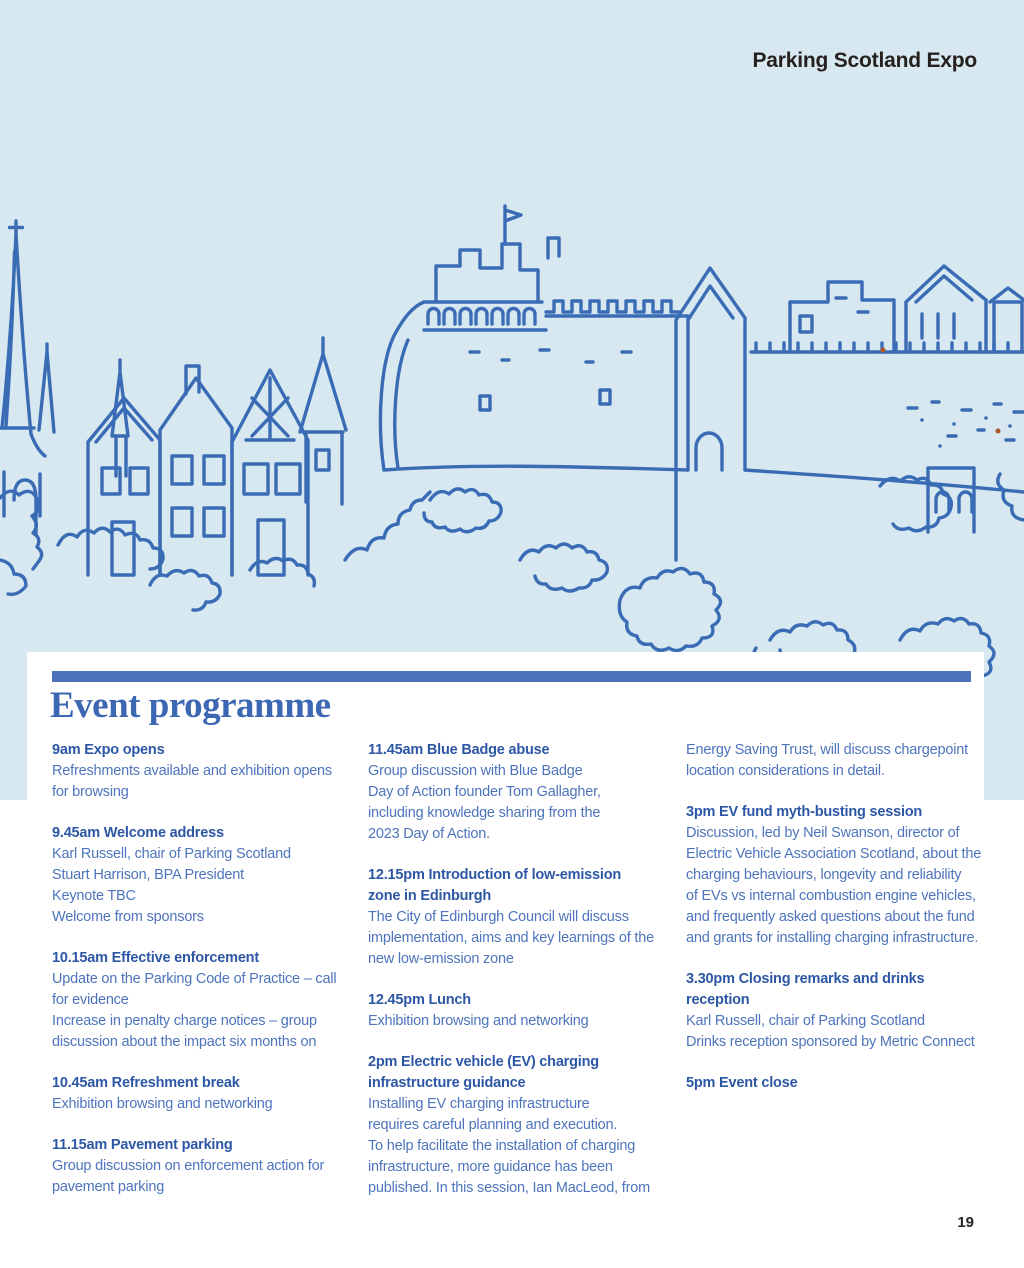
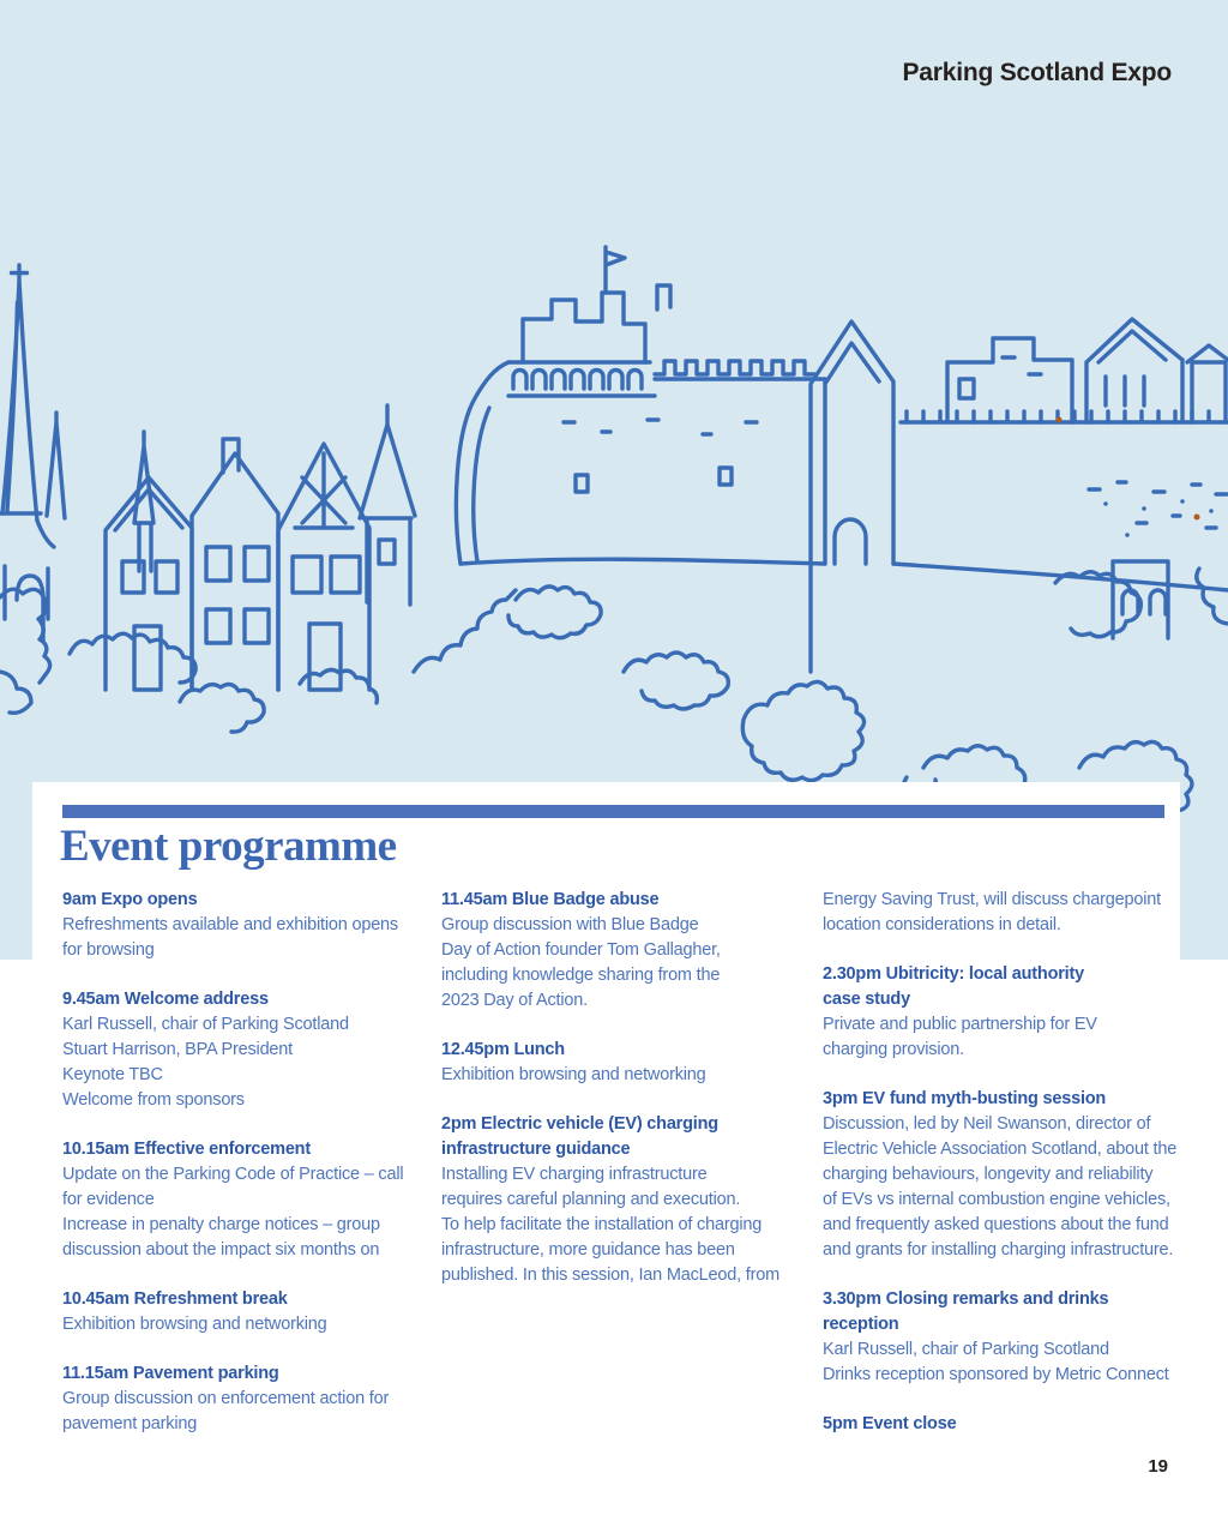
  Parking Scotland Expo
  Event programme
  9am Expo opens
  Refreshments available and exhibition opens
  for browsing
  9.45am Welcome address
  Karl Russell, chair of Parking Scotland
  Stuart Harrison, BPA President
  Keynote TBC
  Welcome from sponsors
  10.15am Effective enforcement
  Update on the Parking Code of Practice – call
  for evidence
  Increase in penalty charge notices – group
  discussion about the impact six months on
  10.45am Refreshment break
  Exhibition browsing and networking
  11.15am Pavement parking
  Group discussion on enforcement action for
  pavement parking
  11.45am Blue Badge abuse
  Group discussion with Blue Badge
  Day of Action founder Tom Gallagher,
  including knowledge sharing from the
  2023 Day of Action.
- 12.15pm Introduction of low-emission
- zone in Edinburgh
- The City of Edinburgh Council will discuss
- implementation, aims and key learnings of the
- new low-emission zone
  12.45pm Lunch
  Exhibition browsing and networking
  2pm Electric vehicle (EV) charging
  infrastructure guidance
  Installing EV charging infrastructure
  requires careful planning and execution.
  To help facilitate the installation of charging
  infrastructure, more guidance has been
  published. In this session, Ian MacLeod, from
  Energy Saving Trust, will discuss chargepoint
  location considerations in detail.
+ 2.30pm Ubitricity: local authority
+ case study
+ Private and public partnership for EV
+ charging provision.
  3pm EV fund myth-busting session
  Discussion, led by Neil Swanson, director of
  Electric Vehicle Association Scotland, about the
  charging behaviours, longevity and reliability
  of EVs vs internal combustion engine vehicles,
  and frequently asked questions about the fund
  and grants for installing charging infrastructure.
  3.30pm Closing remarks and drinks
  reception
  Karl Russell, chair of Parking Scotland
  Drinks reception sponsored by Metric Connect
  5pm Event close
  19
